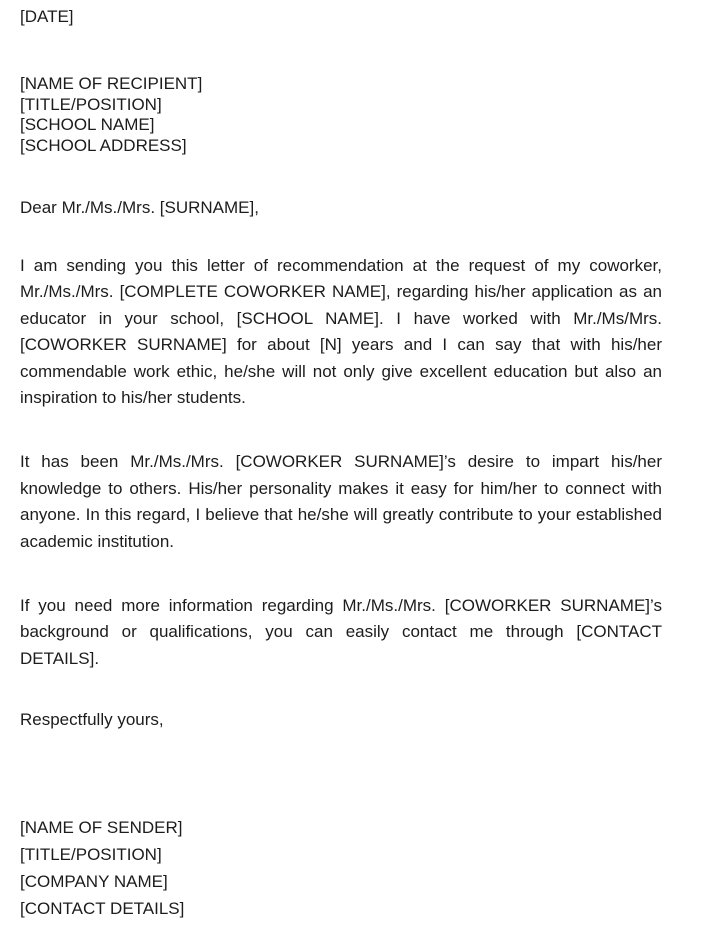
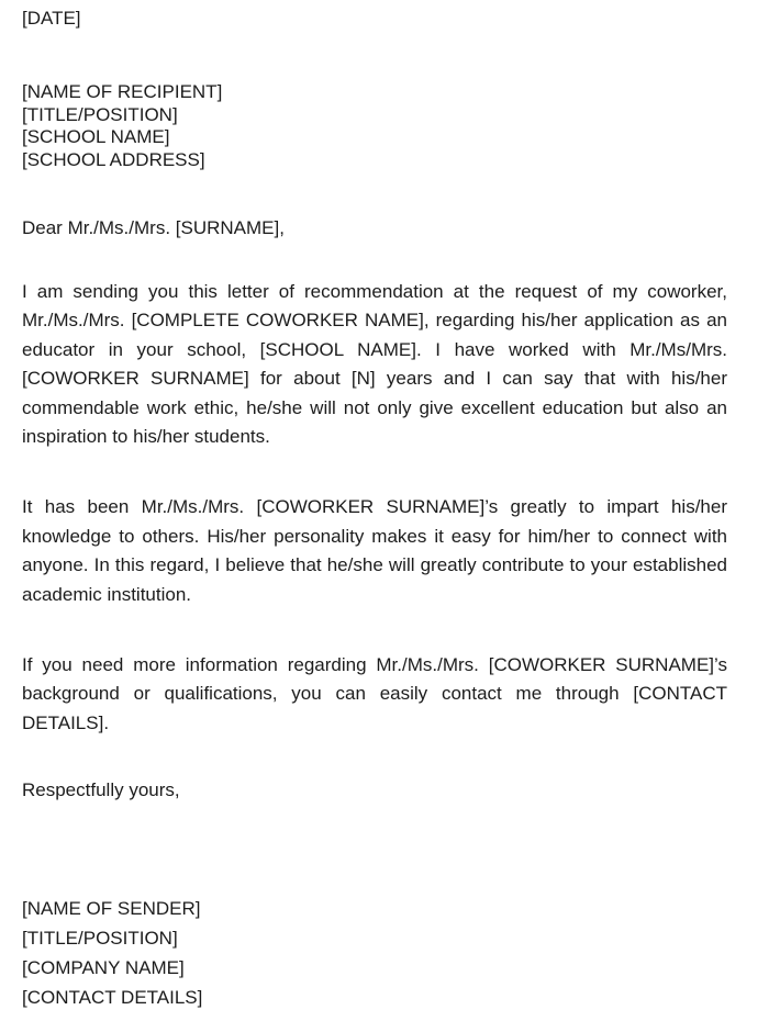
  [DATE]
  [NAME OF RECIPIENT]
  [TITLE/POSITION]
  [SCHOOL NAME]
  [SCHOOL ADDRESS]
  Dear Mr./Ms./Mrs. [SURNAME],
  I am sending you this letter of recommendation at the request of my coworker, Mr./Ms./Mrs. [COMPLETE COWORKER NAME], regarding his/her application as an educator in your school, [SCHOOL NAME]. I have worked with Mr./Ms/Mrs. [COWORKER SURNAME] for about [N] years and I can say that with his/her commendable work ethic, he/she will not only give excellent education but also an inspiration to his/her students.
- It has been Mr./Ms./Mrs. [COWORKER SURNAME]’s desire to impart his/her knowledge to others. His/her personality makes it easy for him/her to connect with anyone. In this regard, I believe that he/she will greatly contribute to your established academic institution.
+ It has been Mr./Ms./Mrs. [COWORKER SURNAME]’s greatly to impart his/her knowledge to others. His/her personality makes it easy for him/her to connect with anyone. In this regard, I believe that he/she will greatly contribute to your established academic institution.
  If you need more information regarding Mr./Ms./Mrs. [COWORKER SURNAME]’s background or qualifications, you can easily contact me through [CONTACT DETAILS].
  Respectfully yours,
  [NAME OF SENDER]
  [TITLE/POSITION]
  [COMPANY NAME]
  [CONTACT DETAILS]
